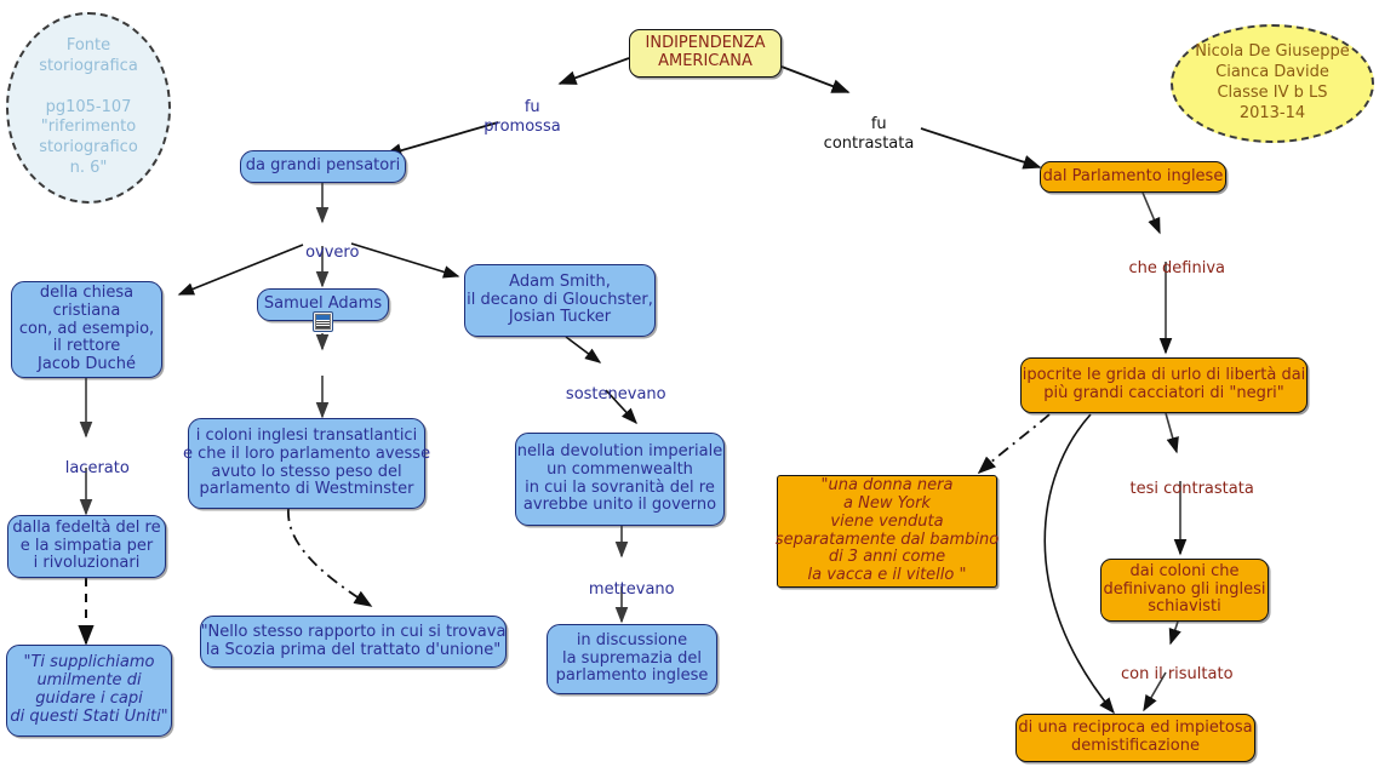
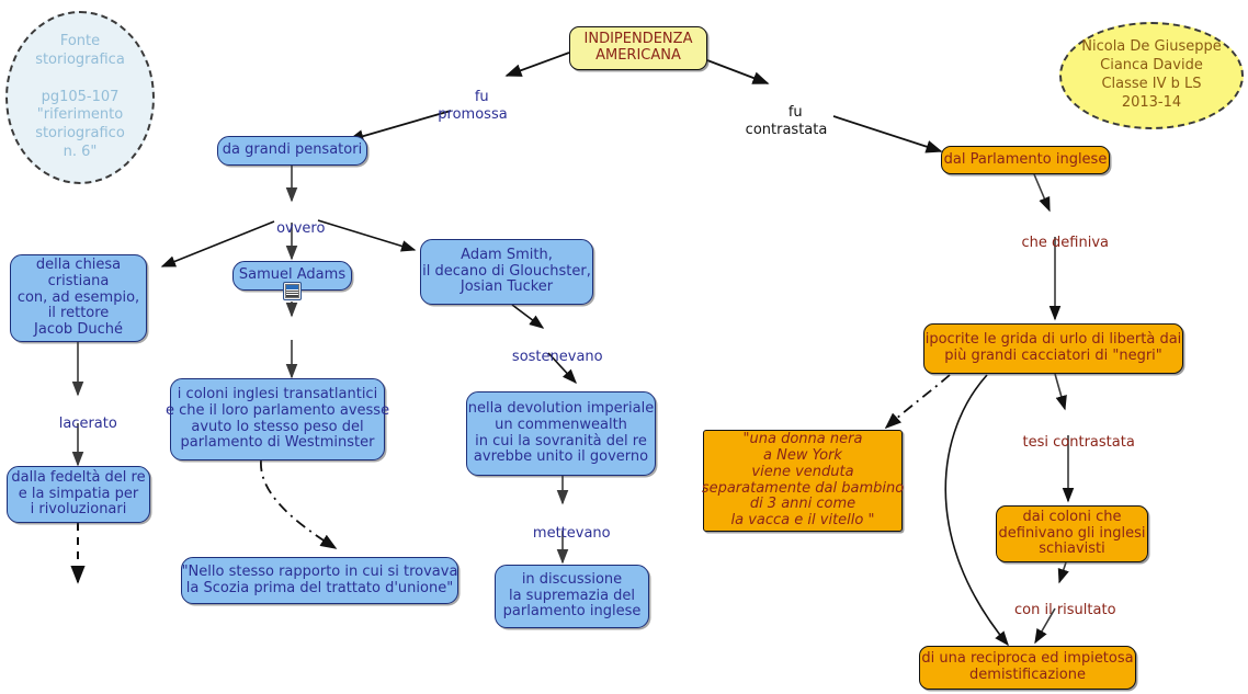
  Fonte
  storiografica
  pg105-107
  "riferimento
  storiografico
  n. 6"
  Nicola De Giuseppe
  Cianca Davide
  Classe IV b LS
  2013-14
  INDIPENDENZA
  AMERICANA
  fu
  promossa
  fu
  contrastata
  ovvero
  lacerato
  sostenevano
  mettevano
  che definiva
  tesi contrastata
  con il risultato
  da grandi pensatori
  della chiesa
  cristiana
  con, ad esempio,
  il rettore
  Jacob Duché
  dalla fedeltà del re
  e la simpatia per
  i rivoluzionari
- "Ti supplichiamo
- umilmente di
- guidare i capi
- di questi Stati Uniti"
  Samuel Adams
  i coloni inglesi transatlantici
  e che il loro parlamento avesse
  avuto lo stesso peso del
  parlamento di Westminster
  "Nello stesso rapporto in cui si trovava
  la Scozia prima del trattato d'unione"
  Adam Smith,
  il decano di Glouchster,
  Josian Tucker
  nella devolution imperiale
  un commenwealth
  in cui la sovranità del re
  avrebbe unito il governo
  in discussione
  la supremazia del
  parlamento inglese
  dal Parlamento inglese
  ipocrite le grida di urlo di libertà dai
  più grandi cacciatori di "negri"
  "una donna nera
  a New York
  viene venduta
  separatamente dal bambino
  di 3 anni come
  la vacca e il vitello "
  dai coloni che
  definivano gli inglesi
  schiavisti
  di una reciproca ed impietosa
  demistificazione
